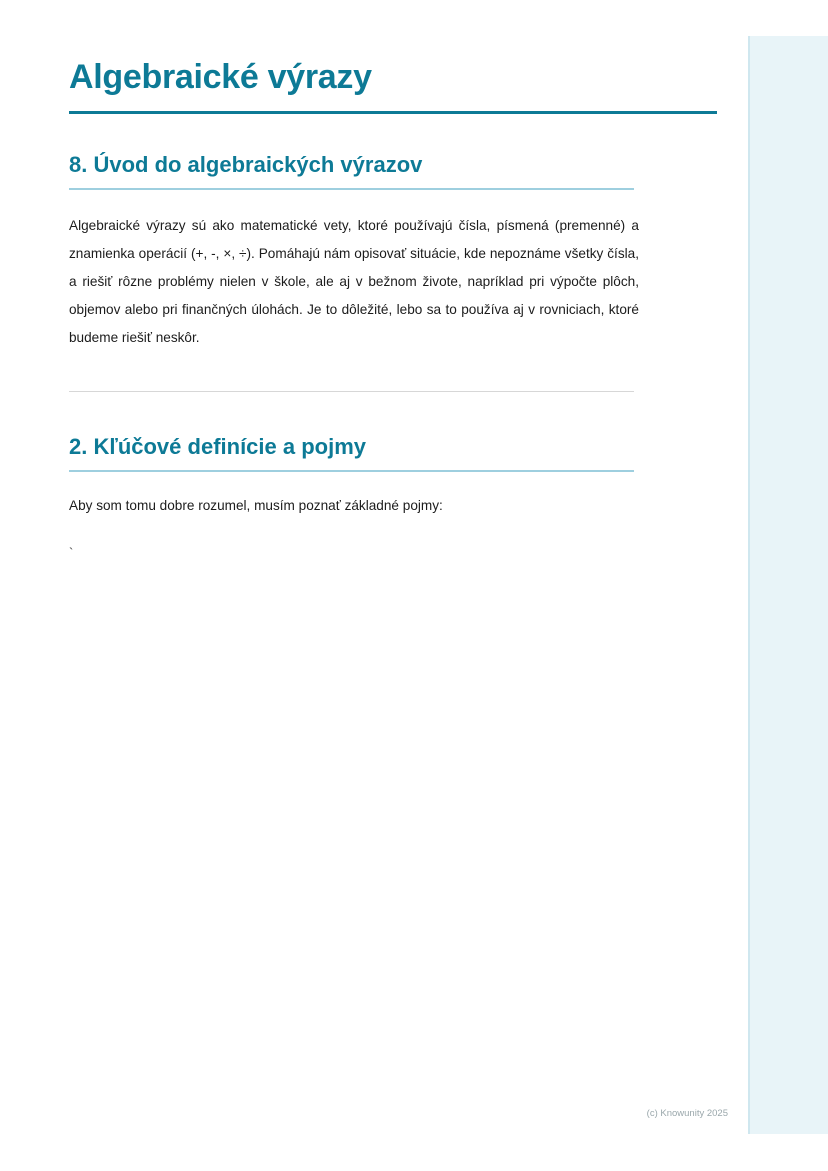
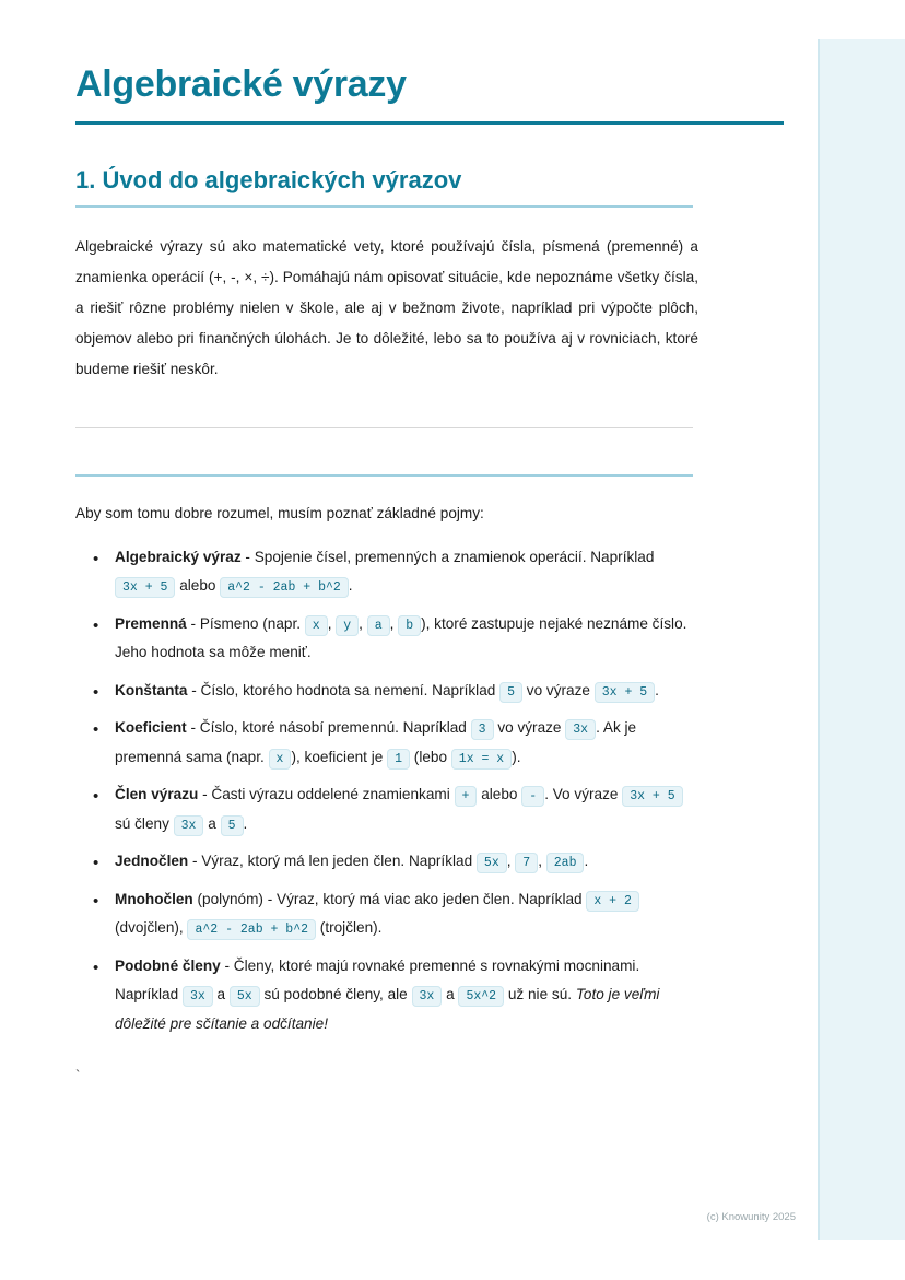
  Algebraické výrazy
- 8. Úvod do algebraických výrazov
+ 1. Úvod do algebraických výrazov
  Algebraické výrazy sú ako matematické vety, ktoré používajú čísla, písmená (premenné) a znamienka operácií (+, -, ×, ÷). Pomáhajú nám opisovať situácie, kde nepoznáme všetky čísla, a riešiť rôzne problémy nielen v škole, ale aj v bežnom živote, napríklad pri výpočte plôch, objemov alebo pri finančných úlohách. Je to dôležité, lebo sa to používa aj v rovniciach, ktoré budeme riešiť neskôr.
- 2. Kľúčové definície a pojmy
  Aby som tomu dobre rozumel, musím poznať základné pojmy:
+ Algebraický výraz - Spojenie čísel, premenných a znamienok operácií. Napríklad 3x + 5 alebo a^2 - 2ab + b^2 .
+ Premenná - Písmeno (napr. x , y , a , b ), ktoré zastupuje nejaké neznáme číslo. Jeho hodnota sa môže meniť.
+ Konštanta - Číslo, ktorého hodnota sa nemení. Napríklad 5 vo výraze 3x + 5 .
+ Koeficient - Číslo, ktoré násobí premennú. Napríklad 3 vo výraze 3x . Ak je premenná sama (napr. x ), koeficient je 1 (lebo 1x = x ).
+ Člen výrazu - Časti výrazu oddelené znamienkami + alebo - . Vo výraze 3x + 5 sú členy 3x a 5 .
+ Jednočlen - Výraz, ktorý má len jeden člen. Napríklad 5x , 7 , 2ab .
+ Mnohočlen (polynóm) - Výraz, ktorý má viac ako jeden člen. Napríklad x + 2 (dvojčlen), a^2 - 2ab + b^2 (trojčlen).
+ Podobné členy - Členy, ktoré majú rovnaké premenné s rovnakými mocninami. Napríklad 3x a 5x sú podobné členy, ale 3x a 5x^2 už nie sú. Toto je veľmi dôležité pre sčítanie a odčítanie!
  `
  (c) Knowunity 2025
